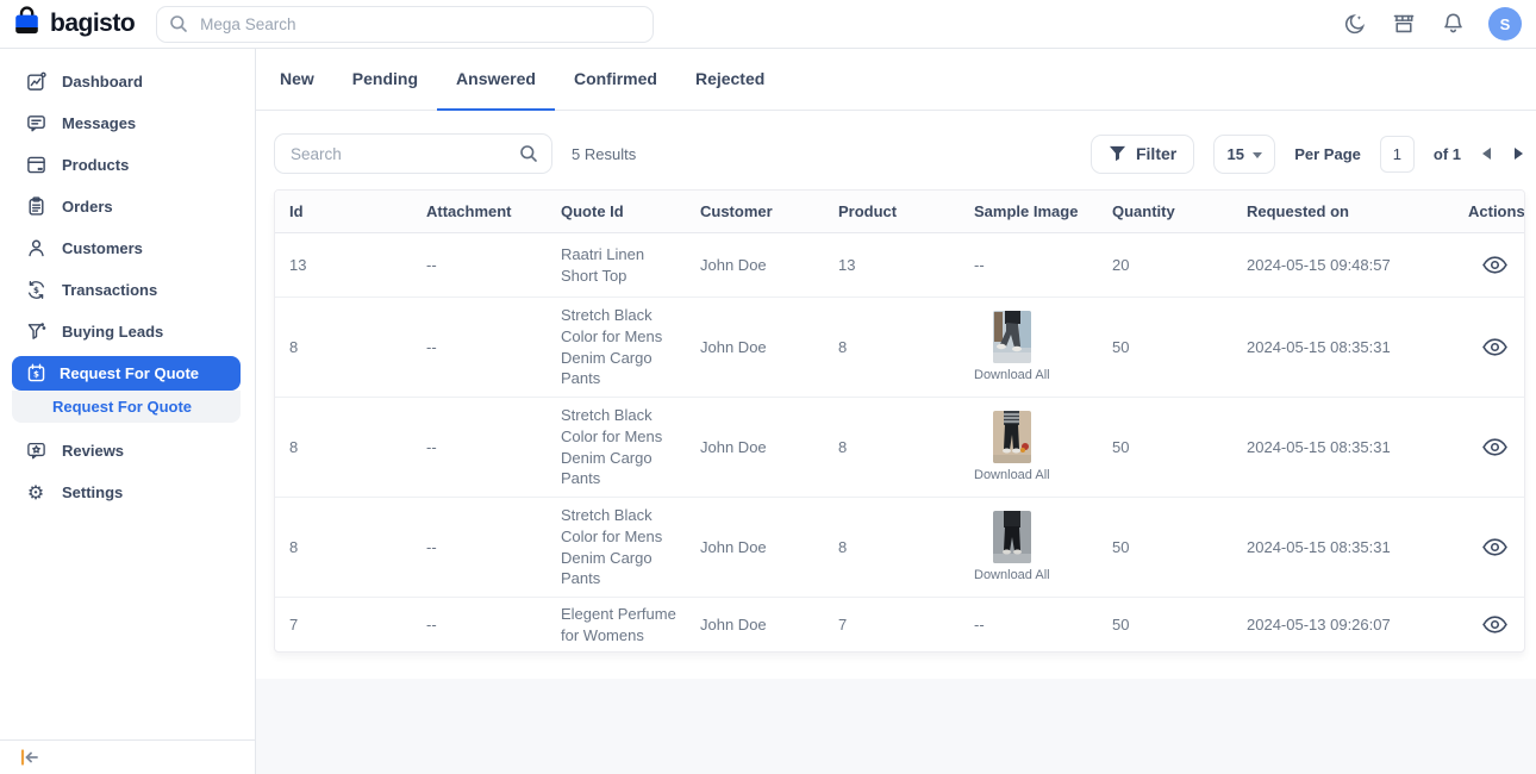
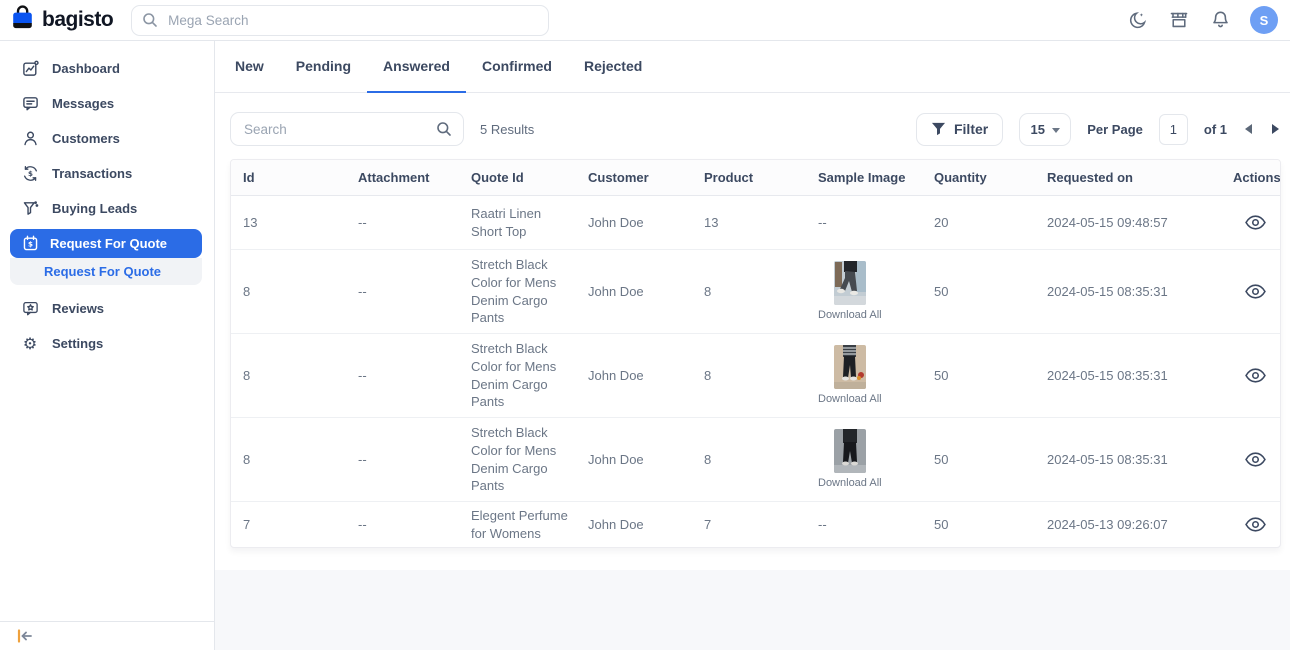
  bagisto
  Mega Search
  S
  Dashboard
  Messages
- Products
- Orders
  Customers
  $
  Transactions
  Buying Leads
  $
  Request For Quote
  Request For Quote
  Reviews
  ⚙
  Settings
  New
  Pending
  Answered
  Confirmed
  Rejected
  Search
  5 Results
  Filter
  15
  Per Page
  1
  of 1
  Id
  Attachment
  Quote Id
  Customer
  Product
  Sample Image
  Quantity
  Requested on
  Actions
  13
  --
  Raatri Linen Short Top
  John Doe
  13
  --
  20
  2024-05-15 09:48:57
  8
  --
  Stretch Black Color for Mens Denim Cargo Pants
  John Doe
  8
  Download All
  50
  2024-05-15 08:35:31
  8
  --
  Stretch Black Color for Mens Denim Cargo Pants
  John Doe
  8
  Download All
  50
  2024-05-15 08:35:31
  8
  --
  Stretch Black Color for Mens Denim Cargo Pants
  John Doe
  8
  Download All
  50
  2024-05-15 08:35:31
  7
  --
  Elegent Perfume for Womens
  John Doe
  7
  --
  50
  2024-05-13 09:26:07
